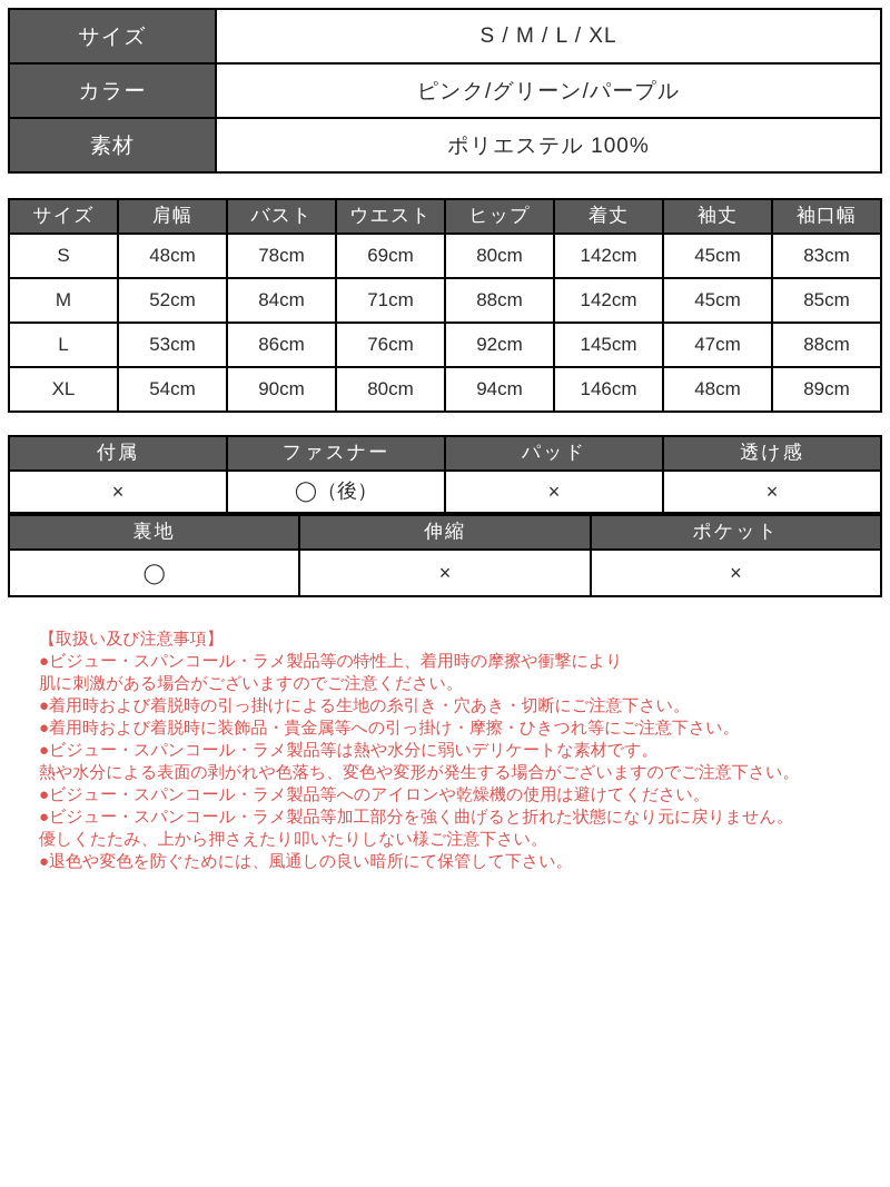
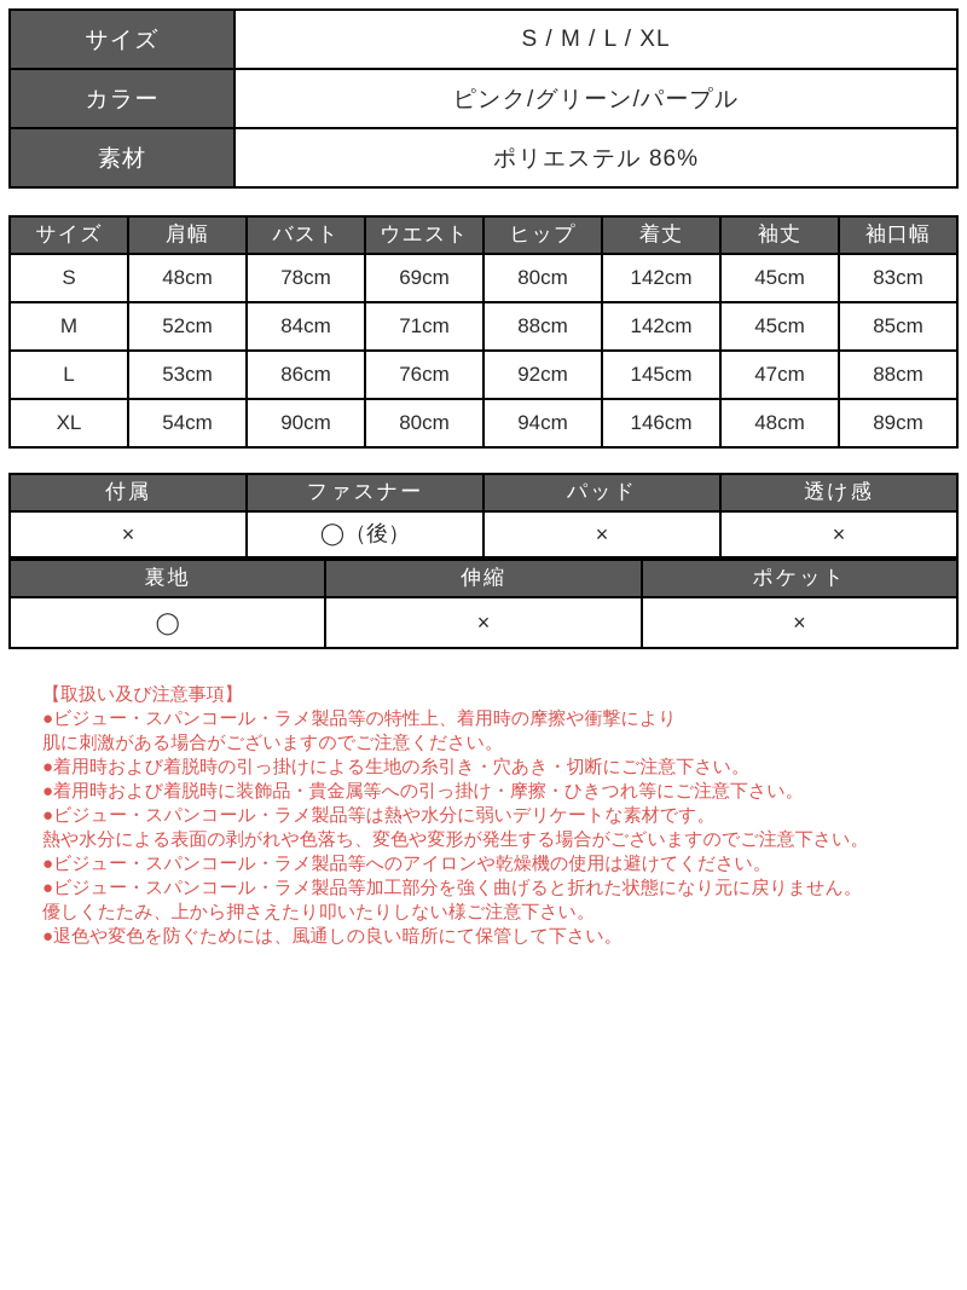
  サイズ	S / M / L / XL
  カラー	ピンク/グリーン/パープル
- 素材	ポリエステル 100%
+ 素材	ポリエステル 86%
  サイズ	肩幅	バスト	ウエスト	ヒップ	着丈	袖丈	袖口幅
  S	48cm	78cm	69cm	80cm	142cm	45cm	83cm
  M	52cm	84cm	71cm	88cm	142cm	45cm	85cm
  L	53cm	86cm	76cm	92cm	145cm	47cm	88cm
  XL	54cm	90cm	80cm	94cm	146cm	48cm	89cm
  付属	ファスナー	パッド	透け感
  ×	◯（後）	×	×
  裏地	伸縮	ポケット
  ◯	×	×
  【取扱い及び注意事項】
  ●ビジュー・スパンコール・ラメ製品等の特性上、着用時の摩擦や衝撃により
  肌に刺激がある場合がございますのでご注意ください。
  ●着用時および着脱時の引っ掛けによる生地の糸引き・穴あき・切断にご注意下さい。
  ●着用時および着脱時に装飾品・貴金属等への引っ掛け・摩擦・ひきつれ等にご注意下さい。
  ●ビジュー・スパンコール・ラメ製品等は熱や水分に弱いデリケートな素材です。
  熱や水分による表面の剥がれや色落ち、変色や変形が発生する場合がございますのでご注意下さい。
  ●ビジュー・スパンコール・ラメ製品等へのアイロンや乾燥機の使用は避けてください。
  ●ビジュー・スパンコール・ラメ製品等加工部分を強く曲げると折れた状態になり元に戻りません。
  優しくたたみ、上から押さえたり叩いたりしない様ご注意下さい。
  ●退色や変色を防ぐためには、風通しの良い暗所にて保管して下さい。
